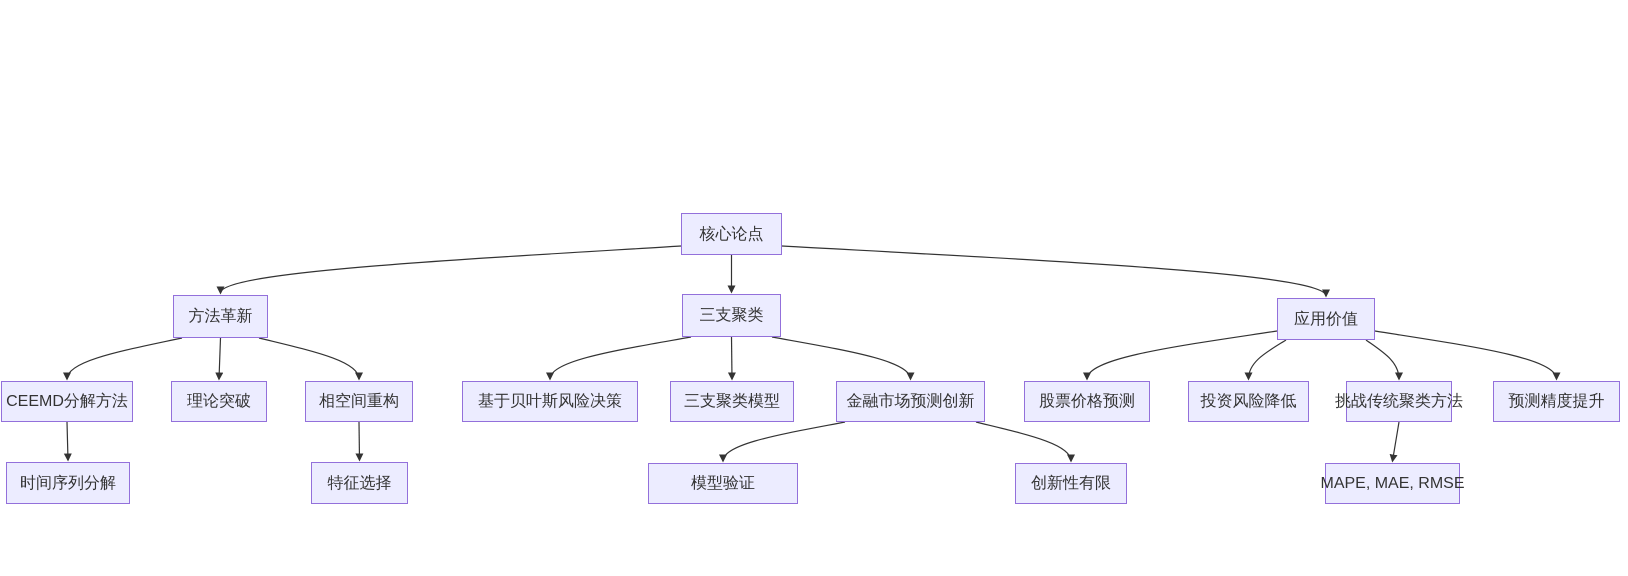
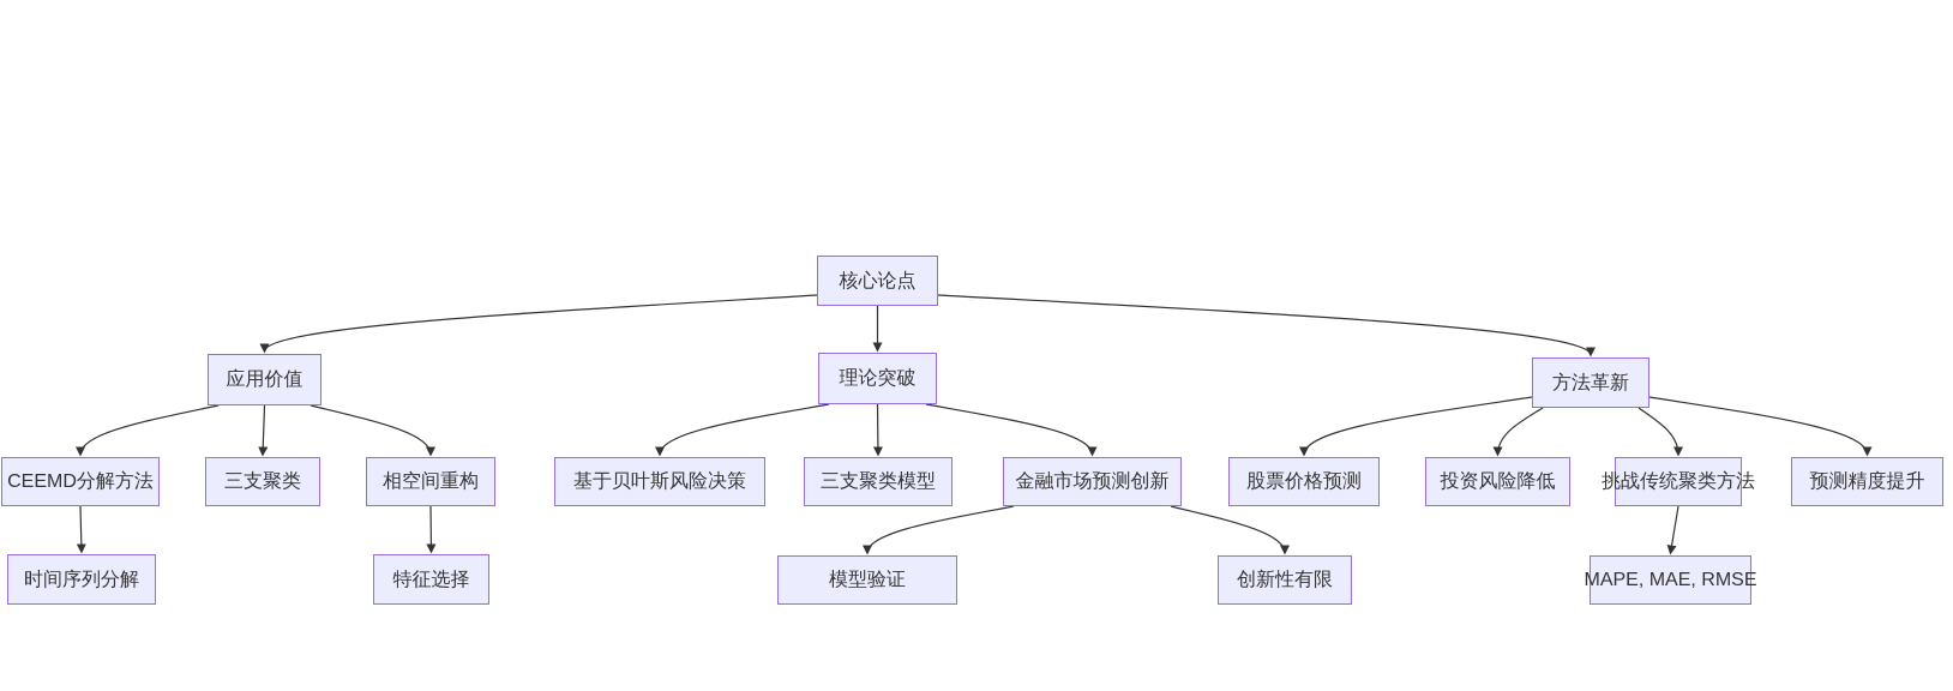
  核心论点
- 方法革新
+ 应用价值
- 三支聚类
+ 理论突破
- 应用价值
+ 方法革新
  CEEMD分解方法
- 理论突破
+ 三支聚类
  相空间重构
  基于贝叶斯风险决策
  三支聚类模型
  金融市场预测创新
  股票价格预测
  投资风险降低
  挑战传统聚类方法
  预测精度提升
  时间序列分解
  特征选择
  模型验证
  创新性有限
  MAPE, MAE, RMSE
